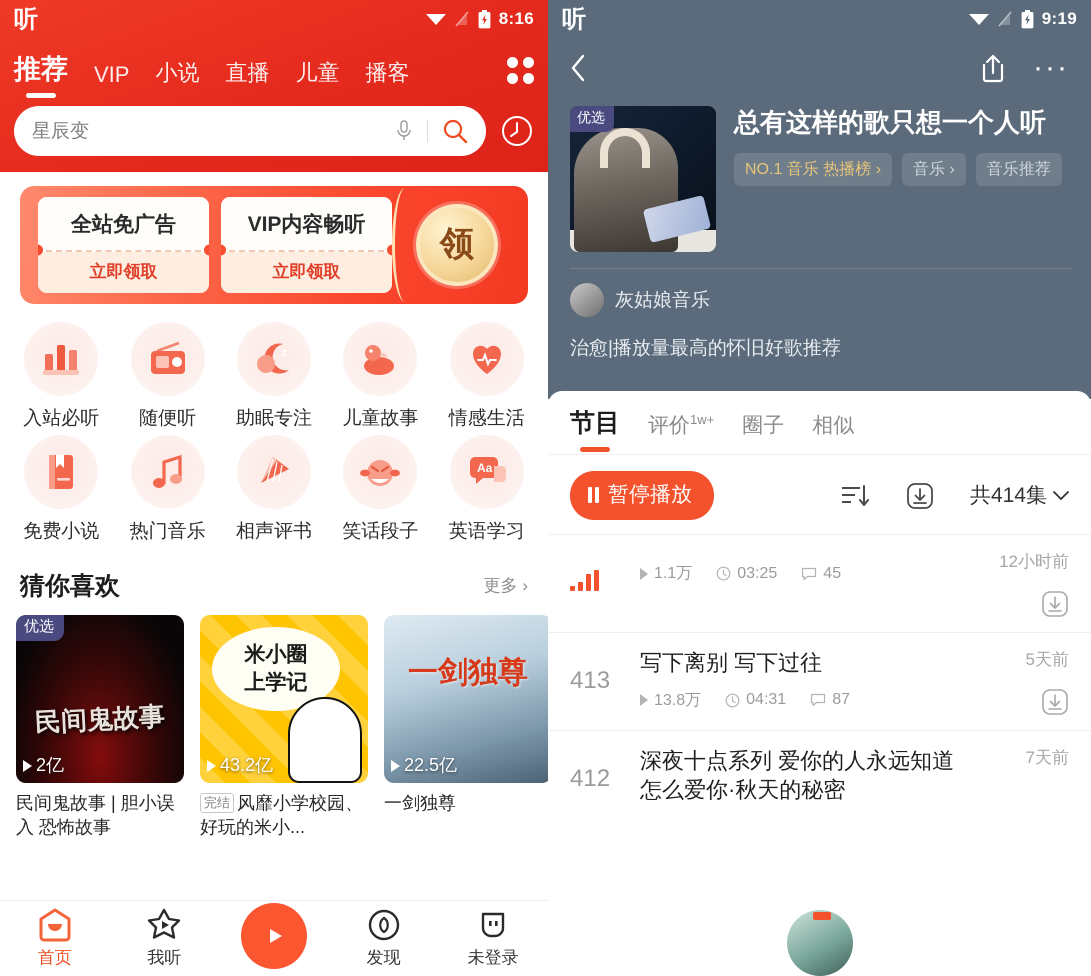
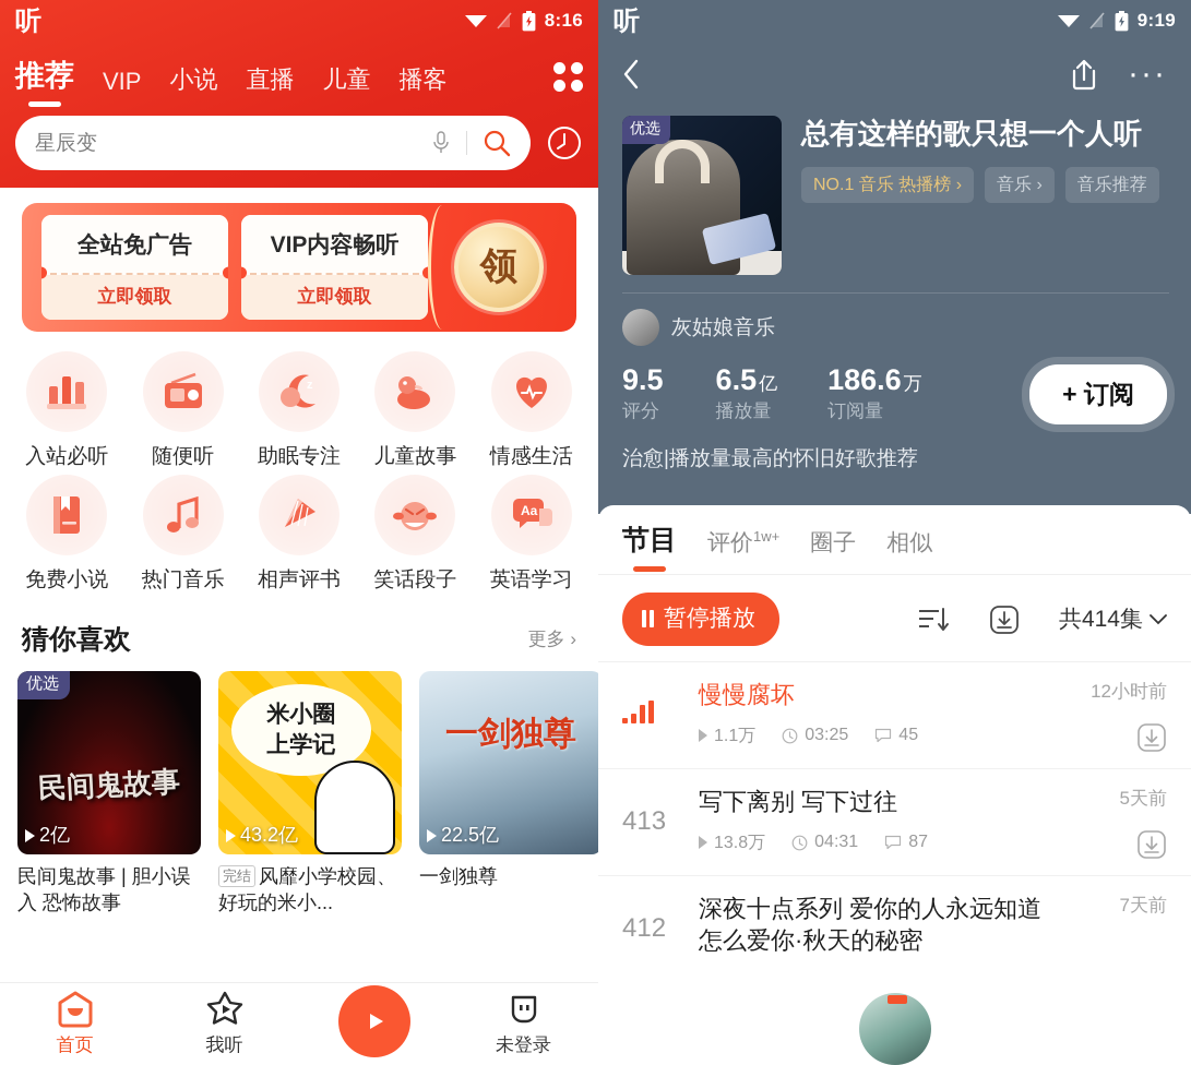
  听
  8:16
  推荐
  VIP
  小说
  直播
  儿童
  播客
  星辰变
  全站免广告
  立即领取
  VIP内容畅听
  立即领取
  领
  入站必听
  随便听
  助眠专注
  儿童故事
  情感生活
  免费小说
  热门音乐
  相声评书
  笑话段子
  Aa
  英语学习
  猜你喜欢
  更多 ›
  优选
  2亿
  民间鬼故事 | 胆小误入 恐怖故事
  米小圈
  上学记
  43.2亿
  完结 风靡小学校园、好玩的米小...
  22.5亿
  一剑独尊
  首页
  我听
- 发现
  未登录
  听
  9:19
  ···
  优选
  总有这样的歌只想一个人听
  NO.1 音乐 热播榜 ›
  音乐 ›
  音乐推荐
  灰姑娘音乐
+ 9.5
+ 评分
+ 6.5亿
+ 播放量
+ 186.6万
+ 订阅量
+ + 订阅
  治愈|播放量最高的怀旧好歌推荐
  节目
  评价1w+
  圈子
  相似
  暂停播放
  共414集
+ 慢慢腐坏
  1.1万
  03:25
  45
  12小时前
  413
  写下离别 写下过往
  13.8万
  04:31
  87
  5天前
  412
  深夜十点系列 爱你的人永远知道怎么爱你·秋天的秘密
  7天前
